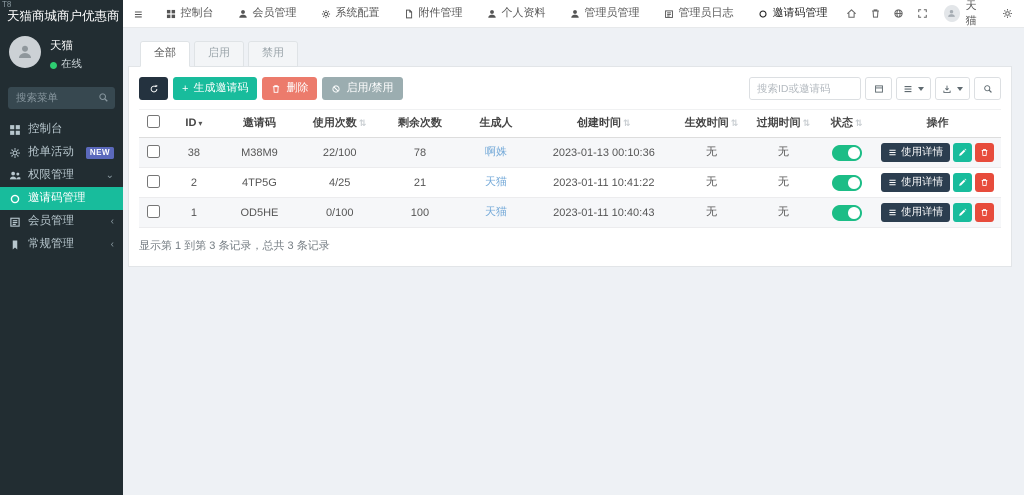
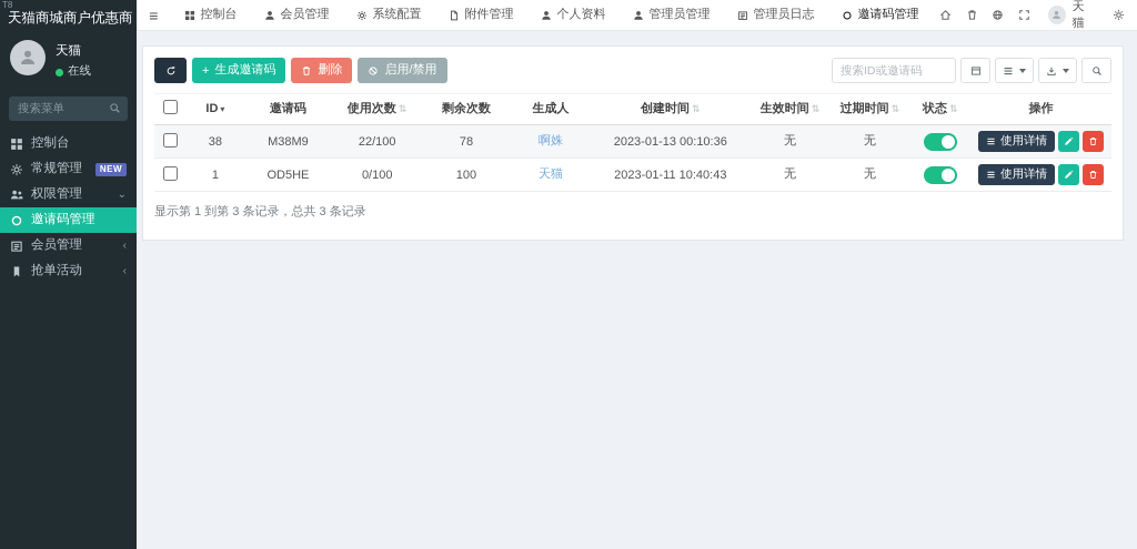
  T8
  天猫商城商户优惠商
  天猫
  在线
  搜索菜单
  控制台
- 抢单活动
+ 常规管理
  NEW
  权限管理
  ⌄
  邀请码管理
  会员管理
  ‹
- 常规管理
+ 抢单活动
  ‹
  ≡
  控制台
  会员管理
  系统配置
  附件管理
  个人资料
  管理员管理
  管理员日志
  邀请码管理
  天猫
- 全部
- 启用
- 禁用
  +
  生成邀请码
  删除
  启用/禁用
  搜索ID或邀请码
  	ID ▾	邀请码	使用次数 ⇅	剩余次数	生成人	创建时间 ⇅	生效时间 ⇅	过期时间 ⇅	状态 ⇅	操作
  	38	M38M9	22/100	78	啊姝	2023-01-13 00:10:36	无	无		使用详情
- 	2	4TP5G	4/25	21	天猫	2023-01-11 10:41:22	无	无		使用详情
  	1	OD5HE	0/100	100	天猫	2023-01-11 10:40:43	无	无		使用详情
  显示第 1 到第 3 条记录，总共 3 条记录
